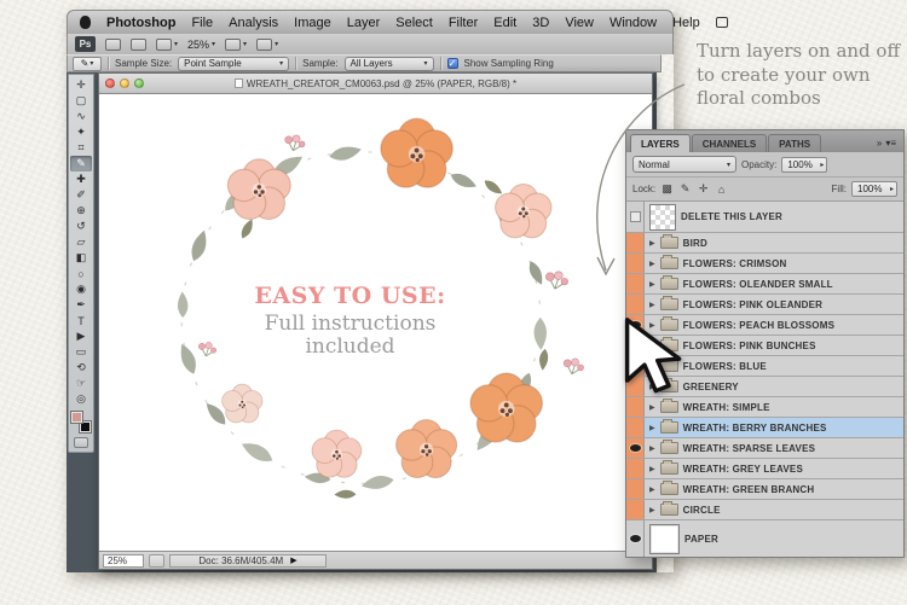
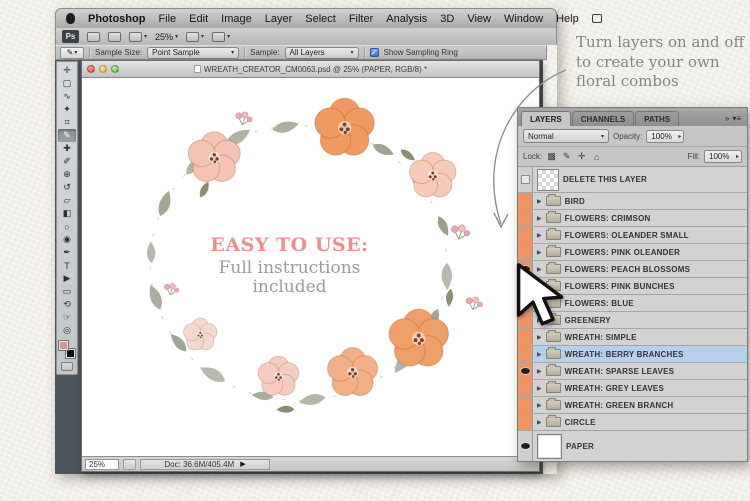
  Photoshop
  File
- Analysis
+ Edit
  Image
  Layer
  Select
  Filter
- Edit
+ Analysis
  3D
  View
  Window
  Help
  Ps
  25%
  ✎
  Sample Size:
  Point Sample
  Sample:
  All Layers
  ✓
  Show Sampling Ring
  ✛
  ▢
  ∿
  ✦
  ⌗
  ✎
  ✚
  ✐
  ⊕
  ↺
  ▱
  ◧
  ○
  ◉
  ✒
  T
  ▶
  ▭
  ⟲
  ☞
  ◎
  WREATH_CREATOR_CM0063.psd @ 25% (PAPER, RGB/8) *
  EASY TO USE:
  Full instructions
  included
  25%
  Doc: 36.6M/405.4M
  LAYERS
  CHANNELS
  PATHS
  »
  ▾≡
  Normal
  Opacity:
  100%
  Lock:
  ▩
  ✎
  ✛
  ⌂
  Fill:
  100%
  DELETE THIS LAYER
  BIRD
  FLOWERS: CRIMSON
  FLOWERS: OLEANDER SMALL
  FLOWERS: PINK OLEANDER
  FLOWERS: PEACH BLOSSOMS
  FLOWERS: PINK BUNCHES
  FLOWERS: BLUE
  GREENERY
  WREATH: SIMPLE
  WREATH: BERRY BRANCHES
  WREATH: SPARSE LEAVES
  WREATH: GREY LEAVES
  WREATH: GREEN BRANCH
  CIRCLE
  PAPER
  Turn layers on and off to create your own floral combos
